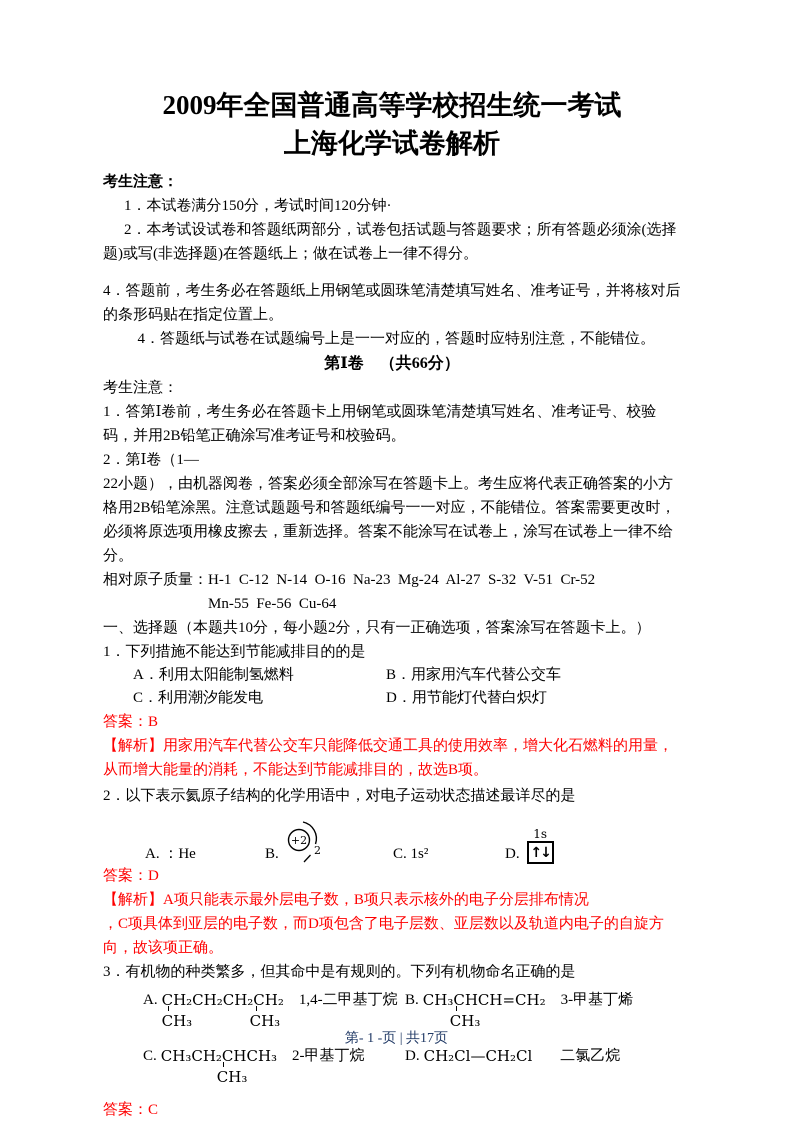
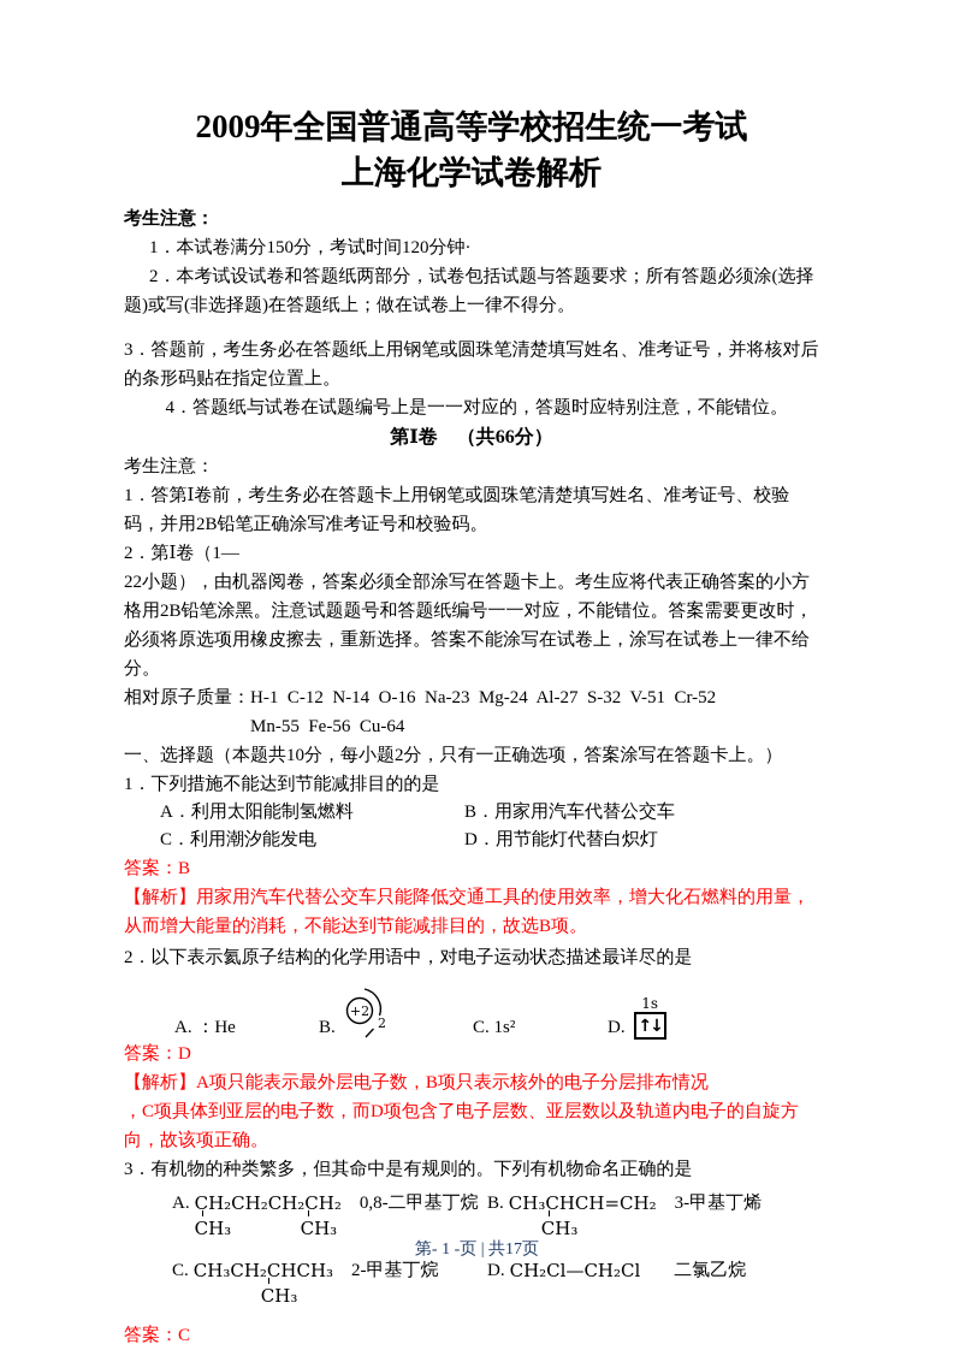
  2009年全国普通高等学校招生统一考试
  上海化学试卷解析
  考生注意：
  1．本试卷满分150分，考试时间120分钟·
  2．本考试设试卷和答题纸两部分，试卷包括试题与答题要求；所有答题必须涂(选择题)或写(非选择题)在答题纸上；做在试卷上一律不得分。
- 4．答题前，考生务必在答题纸上用钢笔或圆珠笔清楚填写姓名、准考证号，并将核对后的条形码贴在指定位置上。
+ 3．答题前，考生务必在答题纸上用钢笔或圆珠笔清楚填写姓名、准考证号，并将核对后的条形码贴在指定位置上。
  4．答题纸与试卷在试题编号上是一一对应的，答题时应特别注意，不能错位。
  第Ⅰ卷 （共66分）
  考生注意：
  1．答第Ⅰ卷前，考生务必在答题卡上用钢笔或圆珠笔清楚填写姓名、准考证号、校验码，并用2B铅笔正确涂写准考证号和校验码。
  2．第Ⅰ卷（1—
  22小题），由机器阅卷，答案必须全部涂写在答题卡上。考生应将代表正确答案的小方格用2B铅笔涂黑。注意试题题号和答题纸编号一一对应，不能错位。答案需要更改时，必须将原选项用橡皮擦去，重新选择。答案不能涂写在试卷上，涂写在试卷上一律不给分。
  相对原子质量：H-1 C-12 N-14 O-16 Na-23 Mg-24 Al-27 S-32 V-51 Cr-52
  Mn-55 Fe-56 Cu-64
  一、选择题（本题共10分，每小题2分，只有一正确选项，答案涂写在答题卡上。）
  1．下列措施不能达到节能减排目的的是
  A．利用太阳能制氢燃料
  B．用家用汽车代替公交车
  C．利用潮汐能发电
  D．用节能灯代替白炽灯
  答案：B
  【解析】用家用汽车代替公交车只能降低交通工具的使用效率，增大化石燃料的用量，从而增大能量的消耗，不能达到节能减排目的，故选B项。
  2．以下表示氦原子结构的化学用语中，对电子运动状态描述最详尽的是
  A. ：He
  B.
  +2
  2
  C. 1s²
  D.
  1s
  ↑↓
  答案：D
  【解析】A项只能表示最外层电子数，B项只表示核外的电子分层排布情况
  ，C项具体到亚层的电子数，而D项包含了电子层数、亚层数以及轨道内电子的自旋方向，故该项正确。
  3．有机物的种类繁多，但其命中是有规则的。下列有机物命名正确的是
  A.
  CH₂CH₂CH₂CH₂
  CH₃
  CH₃
- 1,4-二甲基丁烷
+ 0,8-二甲基丁烷
  B.
  CH₃CHCH=CH₂
  CH₃
  3-甲基丁烯
  C.
  CH₃CH₂CHCH₃
  CH₃
  2-甲基丁烷
  D.
  CH₂Cl—CH₂Cl
  二氯乙烷
  答案：C
  第- 1 -页 | 共17页
